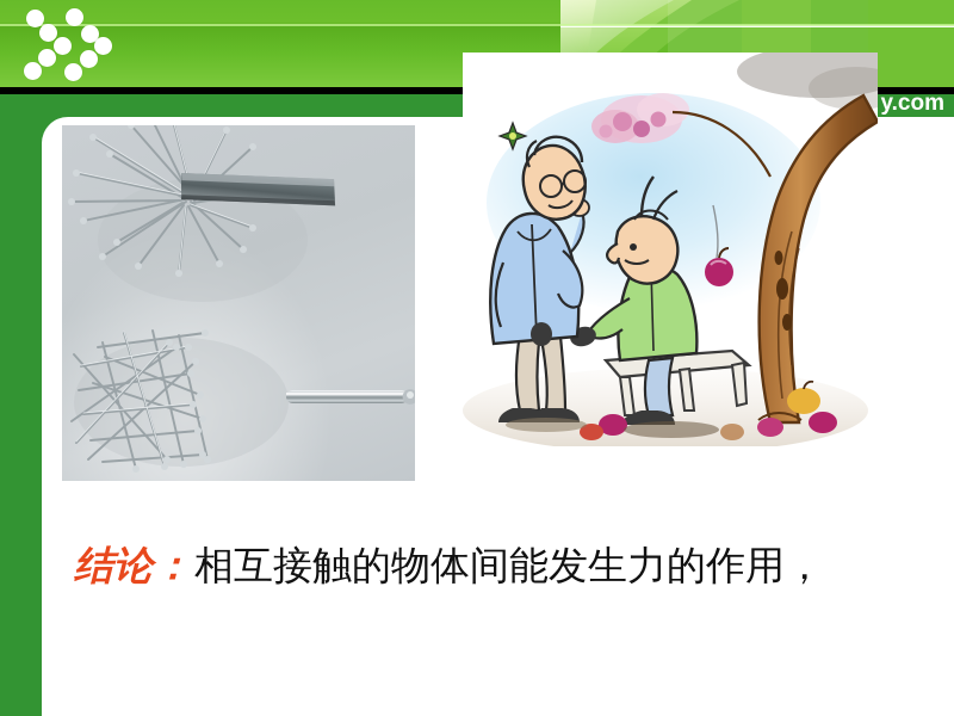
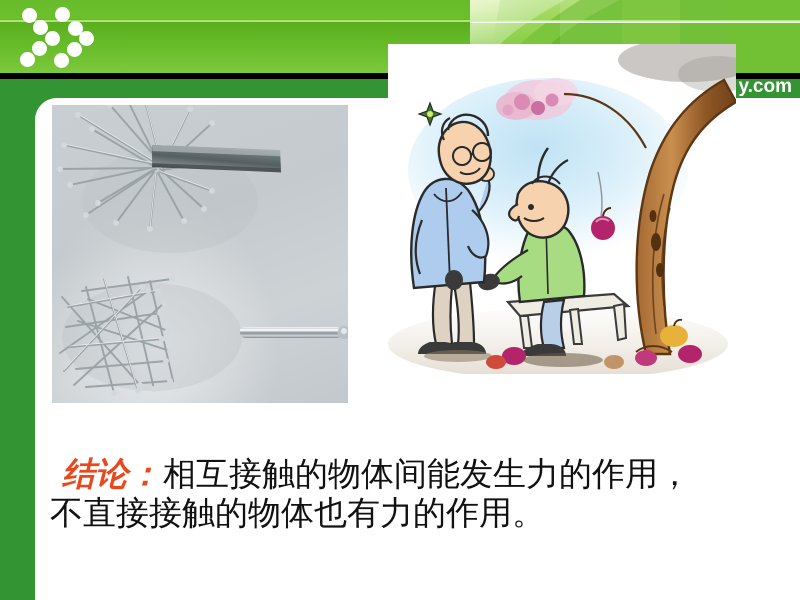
  y.com
  结论：相互接触的物体间能发生力的作用，
+ 不直接接触的物体也有力的作用。
